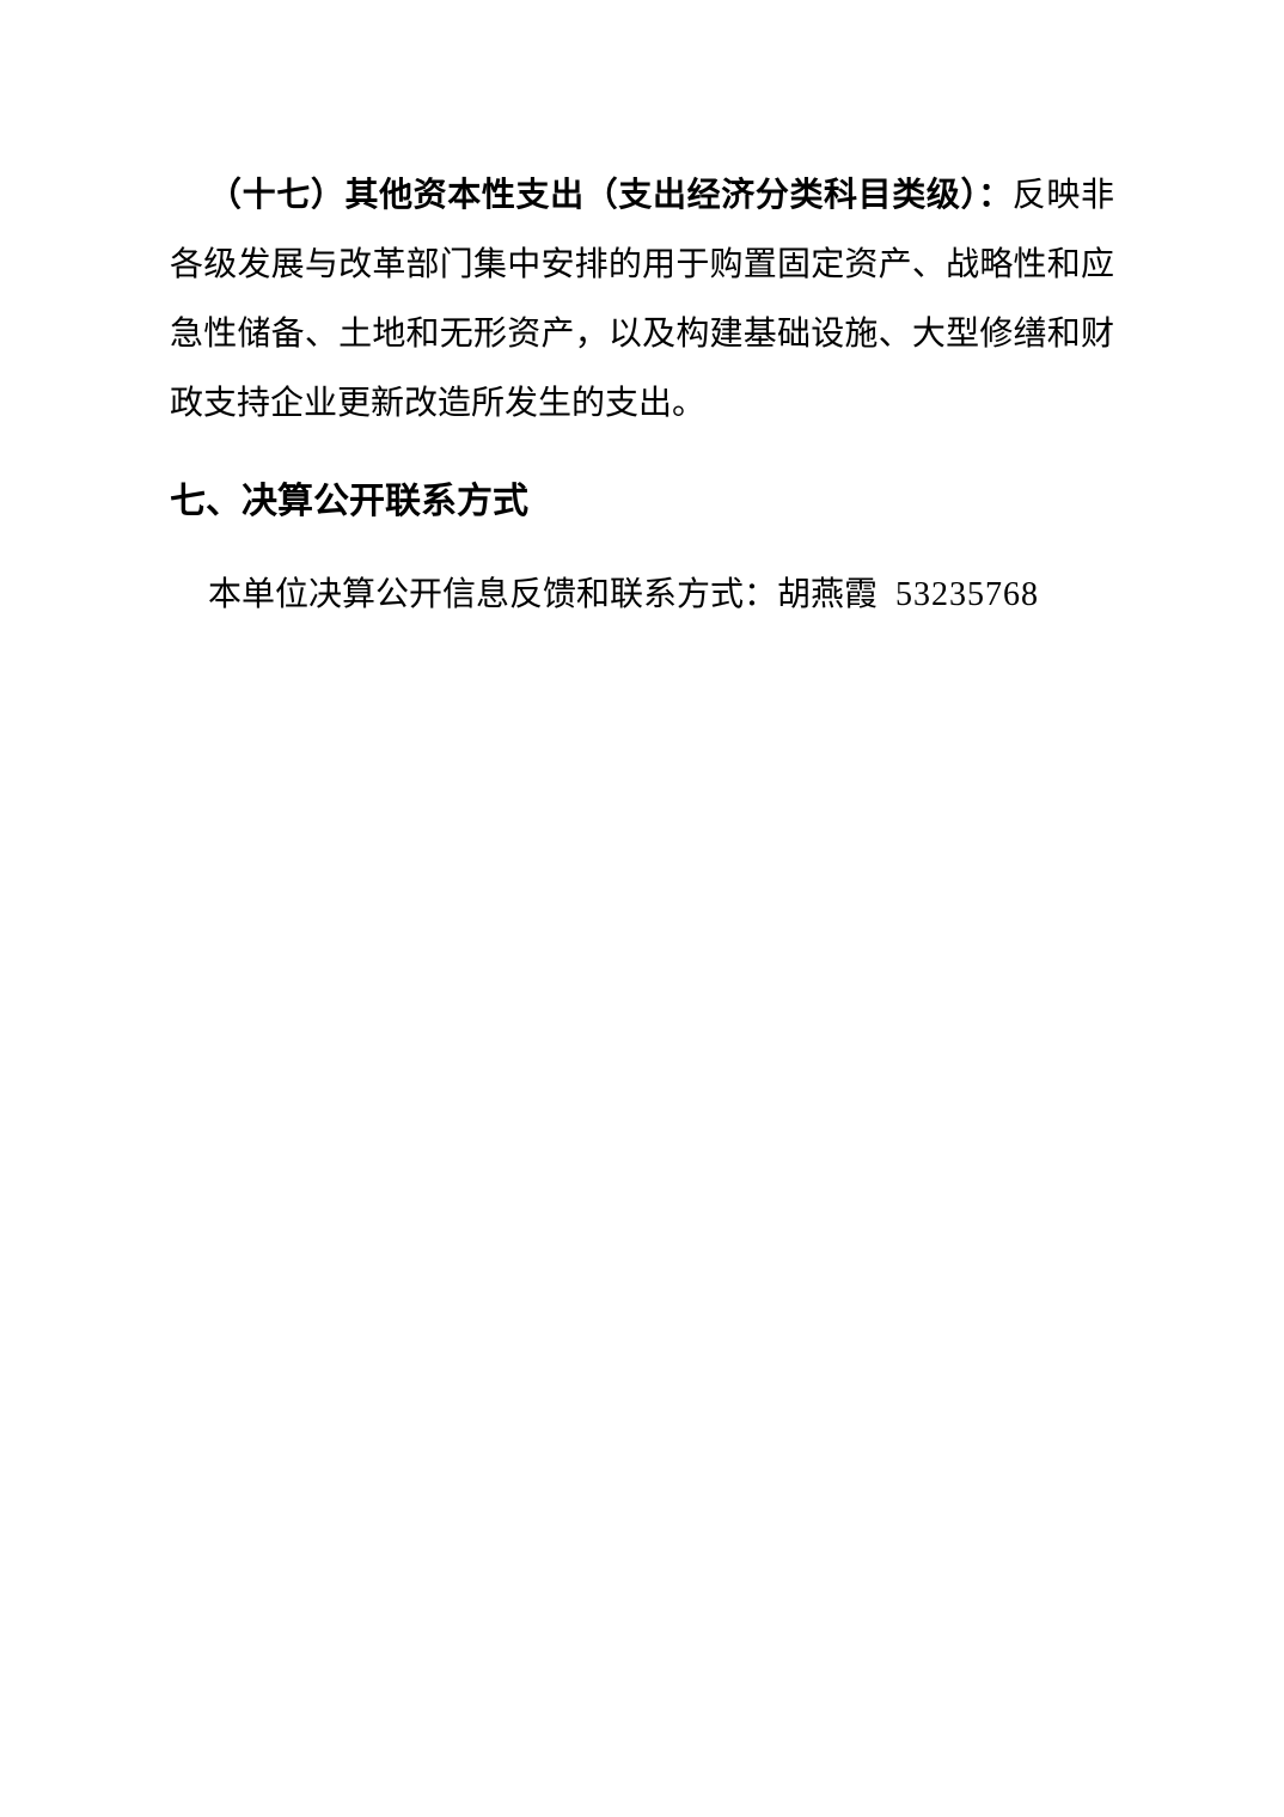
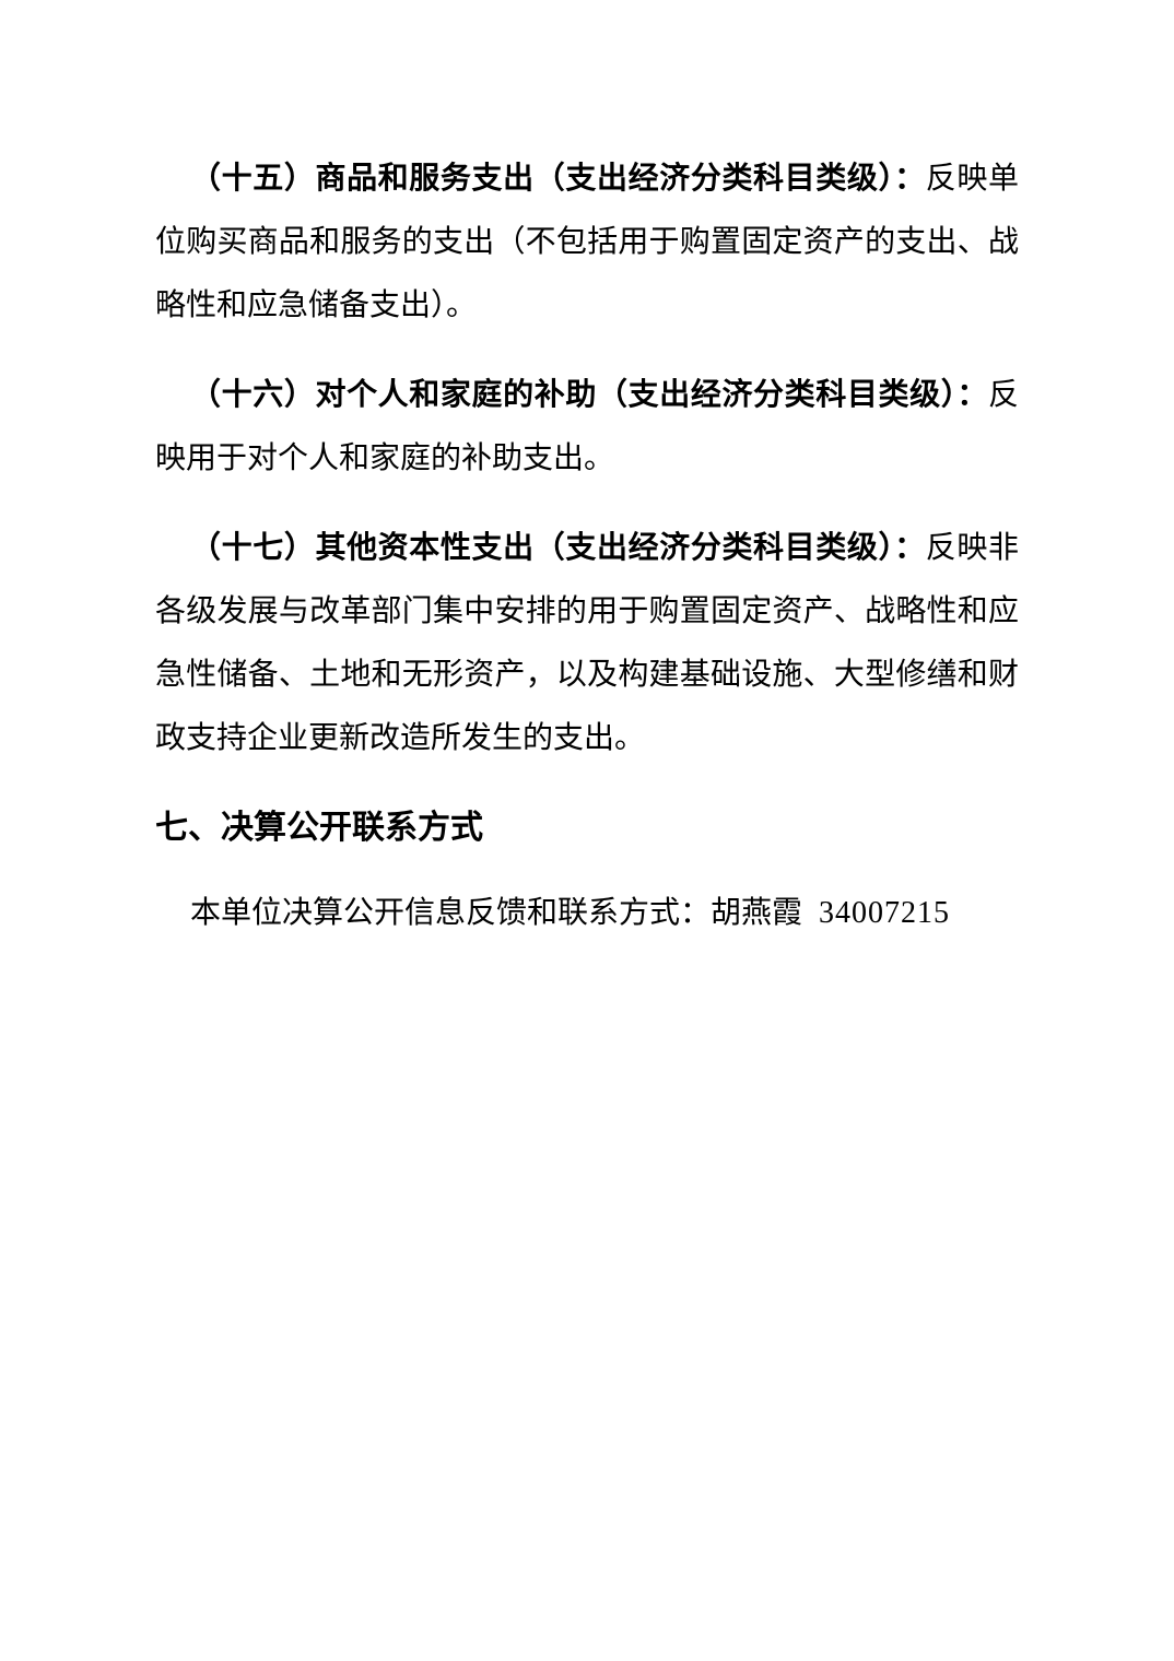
+ （十五）商品和服务支出（支出经济分类科目类级）：反映单位购买商品和服务的支出（不包括用于购置固定资产的支出、战略性和应急储备支出）。
+ （十六）对个人和家庭的补助（支出经济分类科目类级）：反映用于对个人和家庭的补助支出。
  （十七）其他资本性支出（支出经济分类科目类级）：反映非各级发展与改革部门集中安排的用于购置固定资产、战略性和应急性储备、土地和无形资产，以及构建基础设施、大型修缮和财政支持企业更新改造所发生的支出。
  七、决算公开联系方式
- 本单位决算公开信息反馈和联系方式：胡燕霞 53235768
+ 本单位决算公开信息反馈和联系方式：胡燕霞 34007215
